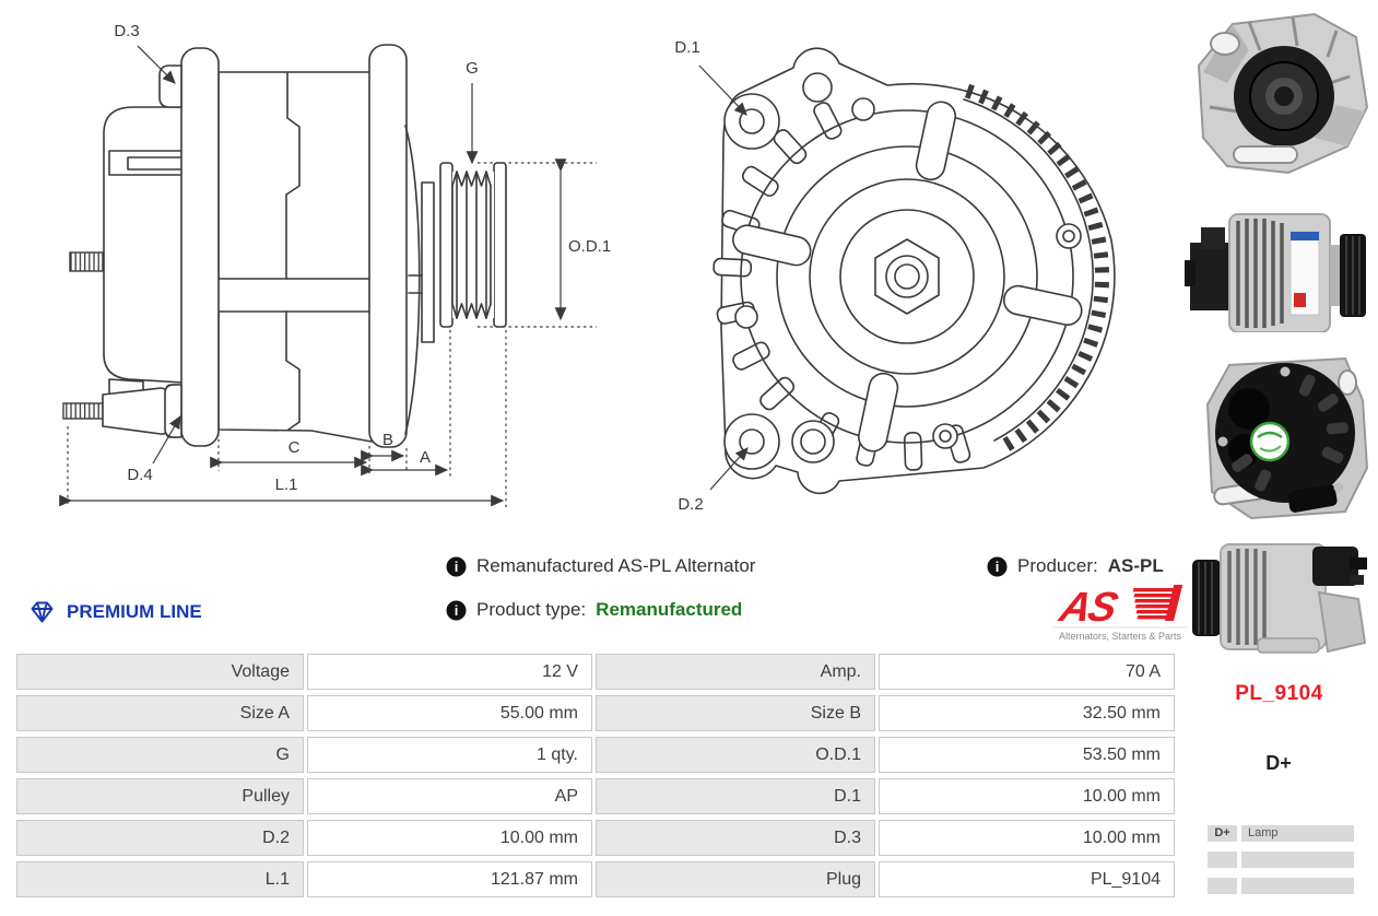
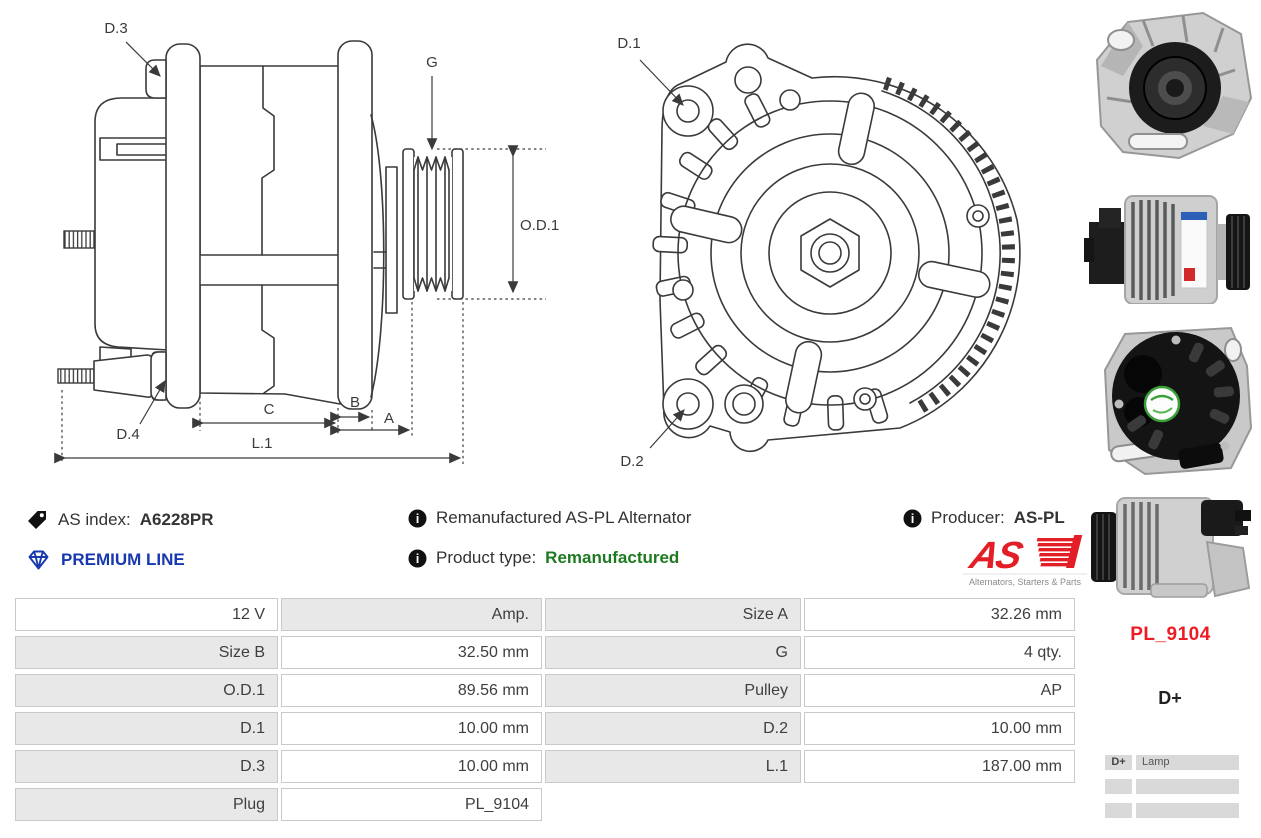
  D.3
  D.4
  G
  O.D.1
  C
  B
  A
  L.1
  D.1
  D.2
+ AS index:
+ A6228PR
  PREMIUM LINE
  i
  Remanufactured AS-PL Alternator
  i
  Product type:
  Remanufactured
  i
  Producer:
  AS-PL
  Alternators, Starters & Parts
- Voltage
  12 V
  Amp.
- 70 A
  Size A
- 55.00 mm
+ 32.26 mm
  Size B
  32.50 mm
  G
- 1 qty.
+ 4 qty.
  O.D.1
- 53.50 mm
+ 89.56 mm
  Pulley
  AP
  D.1
  10.00 mm
  D.2
  10.00 mm
  D.3
  10.00 mm
  L.1
- 121.87 mm
+ 187.00 mm
  Plug
  PL_9104
  PL_9104
  D+
  D+
  Lamp
